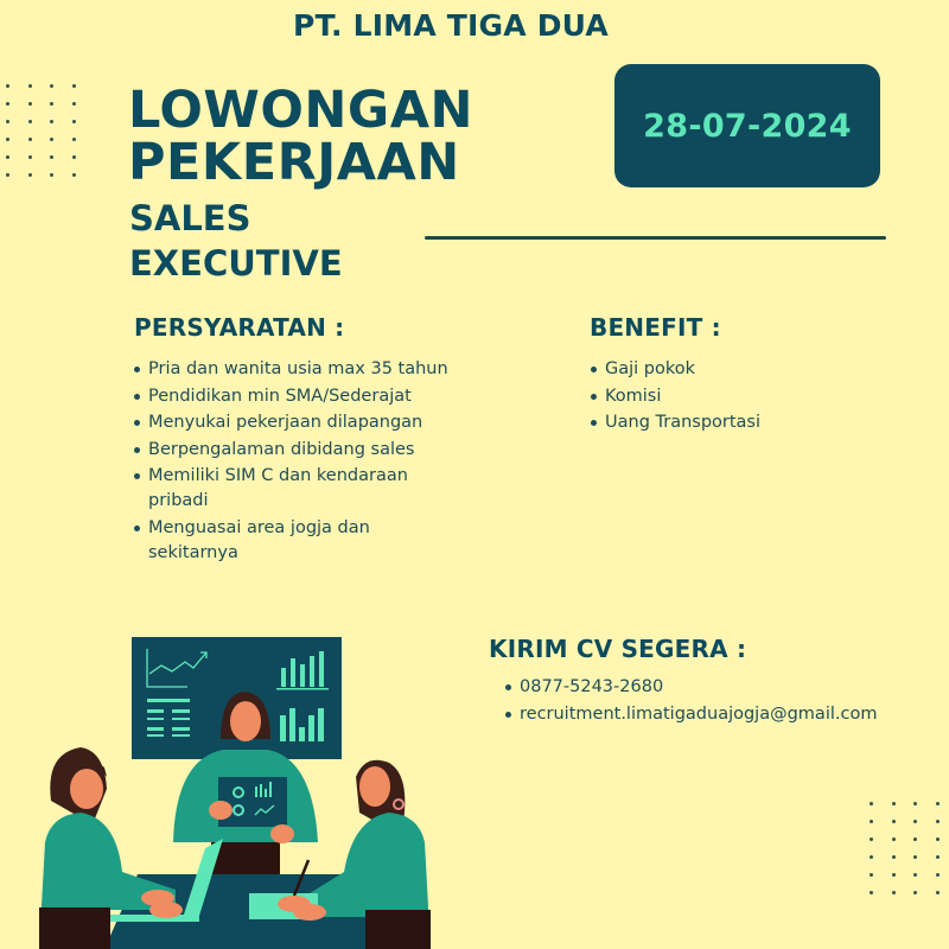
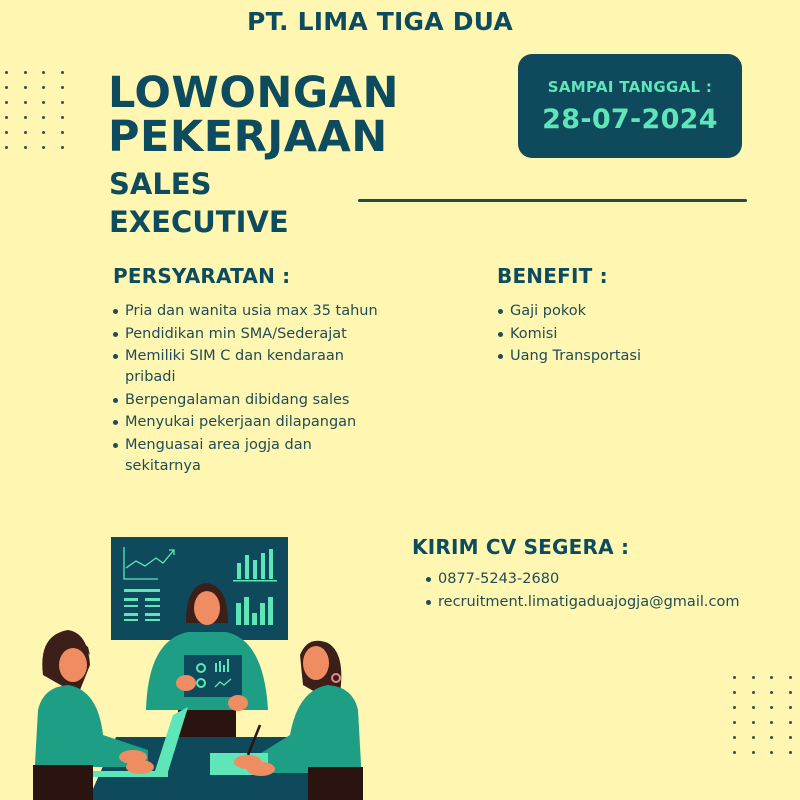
  PT. LIMA TIGA DUA
  LOWONGAN
  PEKERJAAN
  SALES
  EXECUTIVE
+ SAMPAI TANGGAL :
  28-07-2024
  PERSYARATAN :
  Pria dan wanita usia max 35 tahun
  Pendidikan min SMA/Sederajat
- Menyukai pekerjaan dilapangan
+ Memiliki SIM C dan kendaraan pribadi
  Berpengalaman dibidang sales
- Memiliki SIM C dan kendaraan pribadi
+ Menyukai pekerjaan dilapangan
  Menguasai area jogja dan sekitarnya
  BENEFIT :
  Gaji pokok
  Komisi
  Uang Transportasi
  KIRIM CV SEGERA :
  0877-5243-2680
  recruitment.limatigaduajogja@gmail.com
